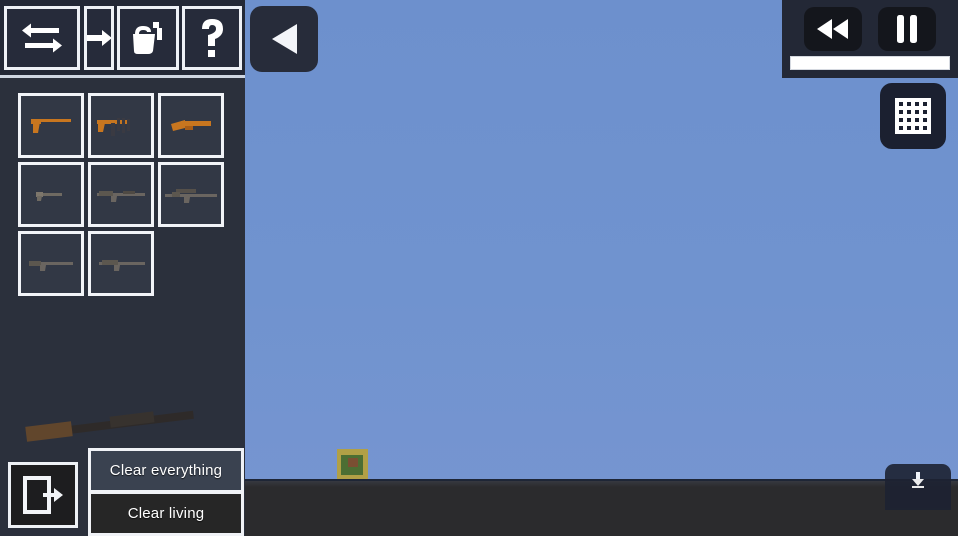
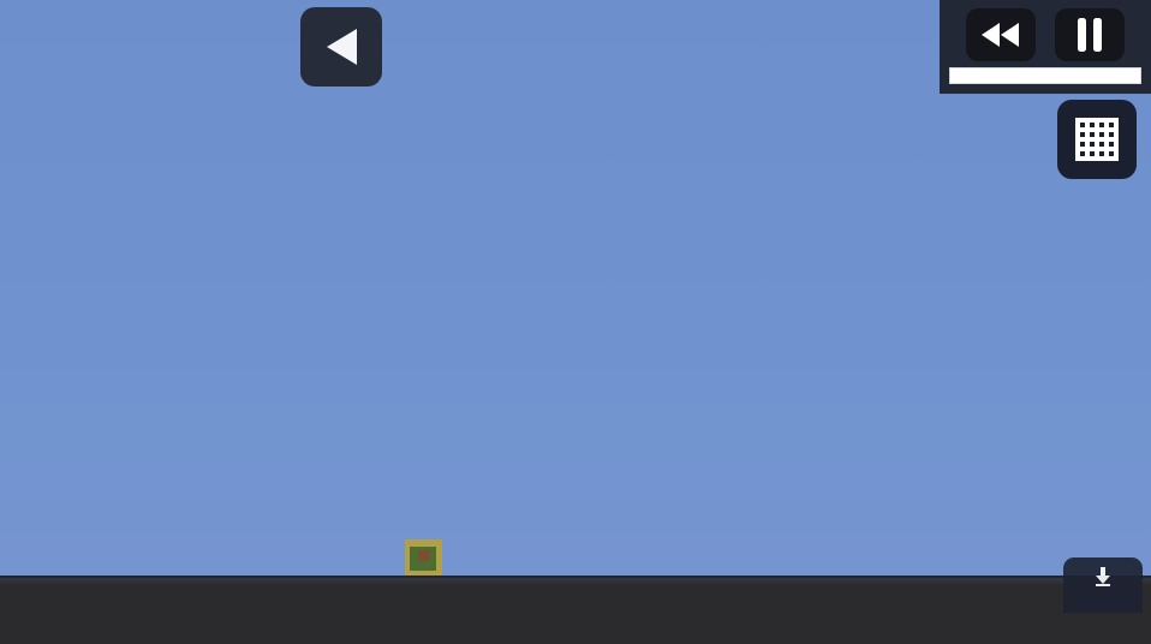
- Clear everything
- Clear living
